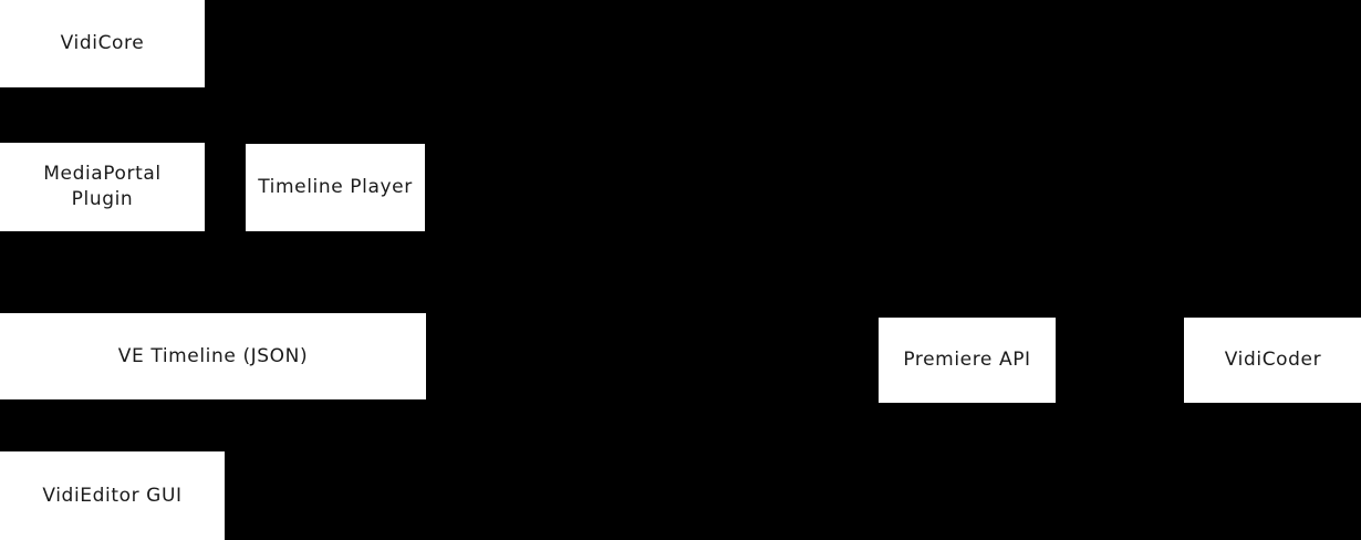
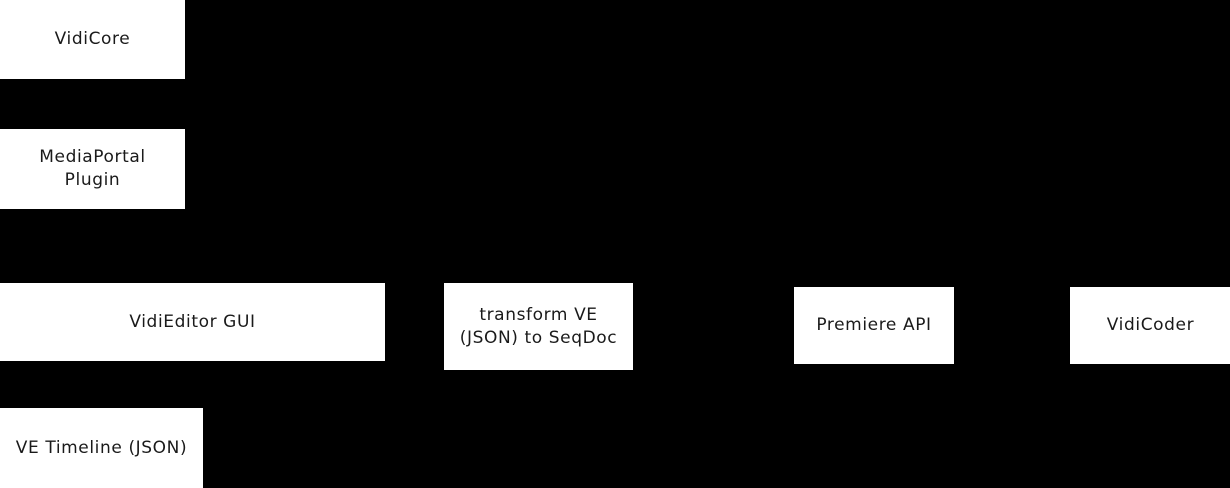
  VidiCore
  MediaPortal Plugin
- Timeline Player
- VE Timeline (JSON)
+ VidiEditor GUI
+ transform VE
+ (JSON) to SeqDoc
  Premiere API
  VidiCoder
- VidiEditor GUI
+ VE Timeline (JSON)
